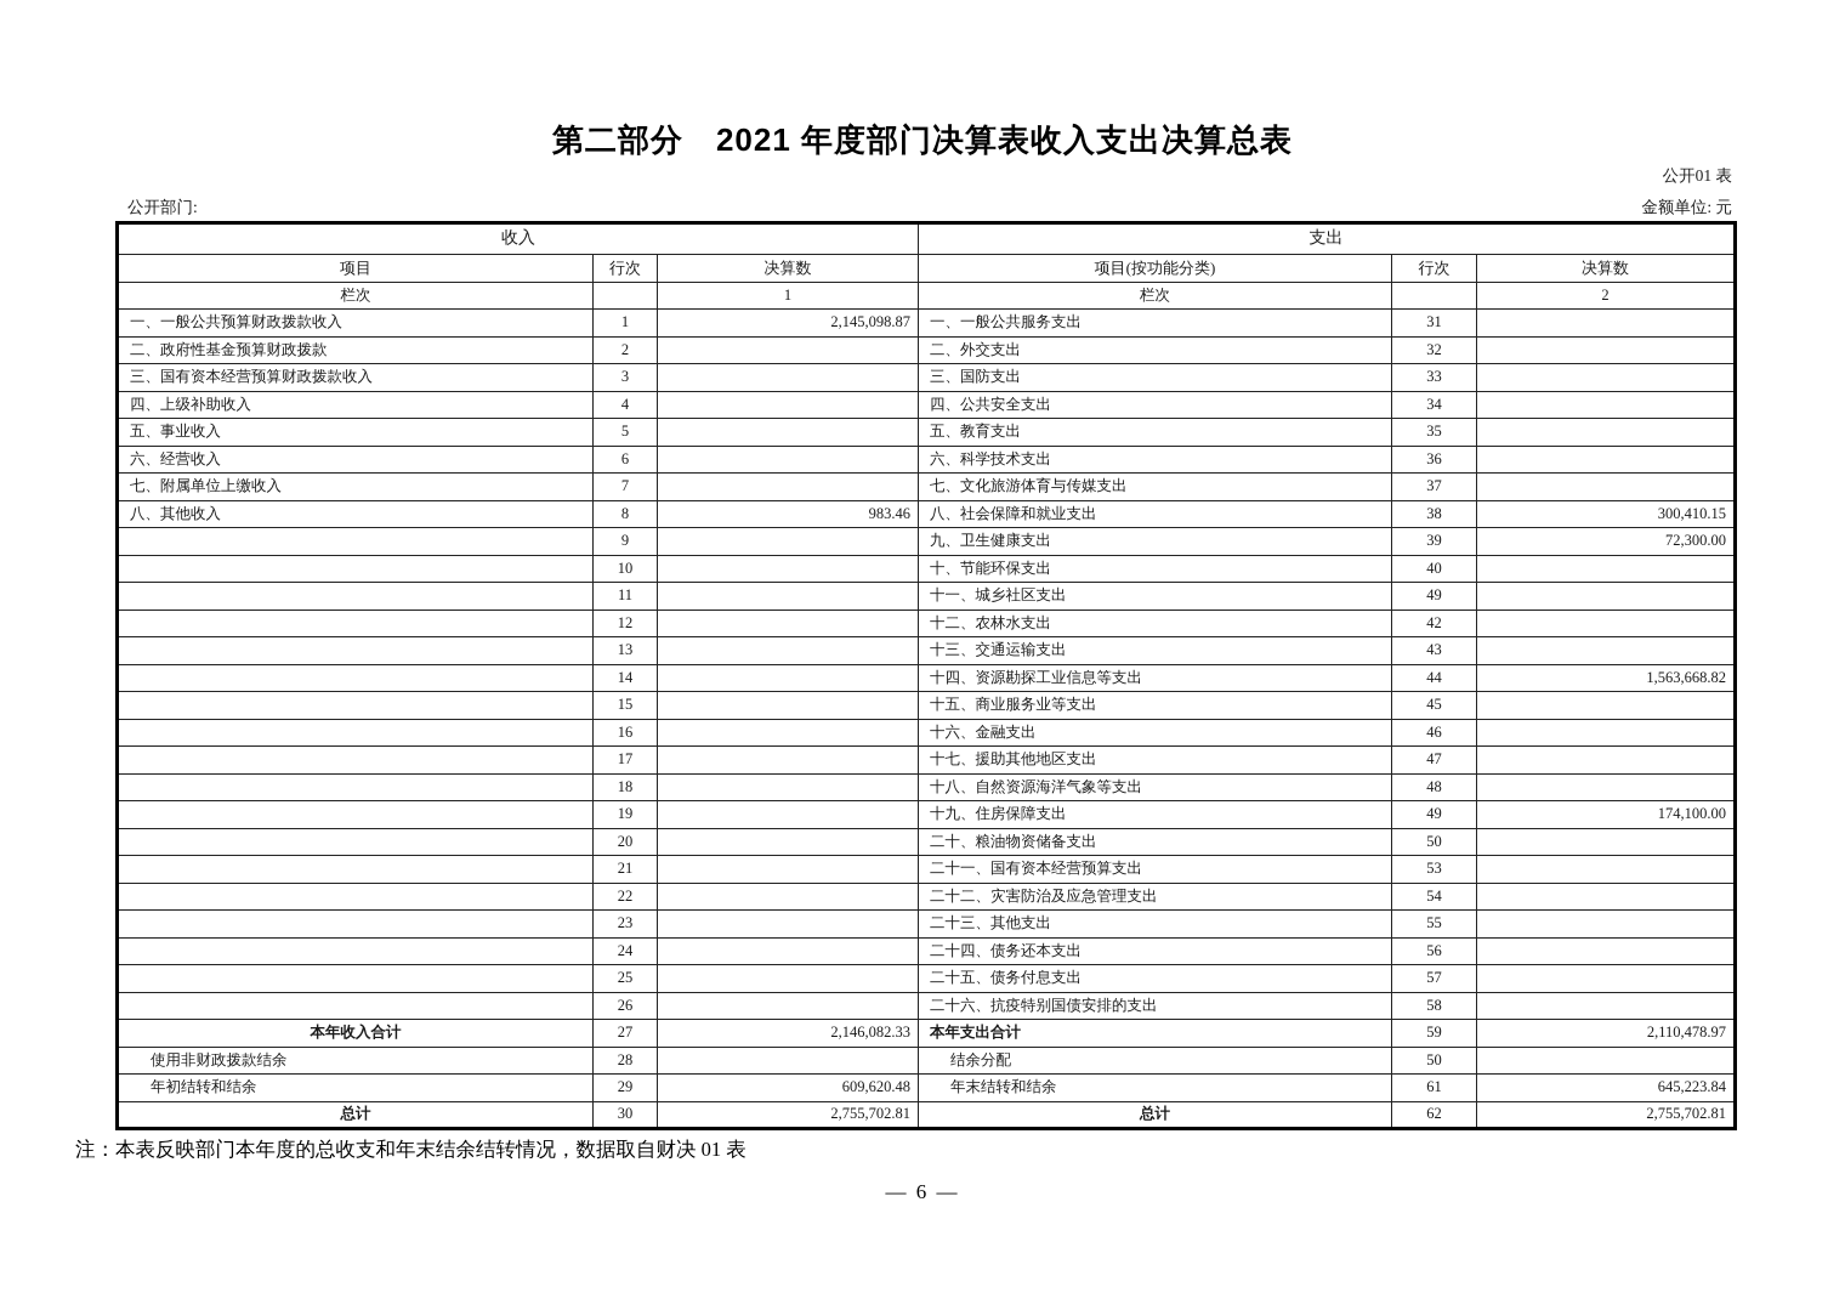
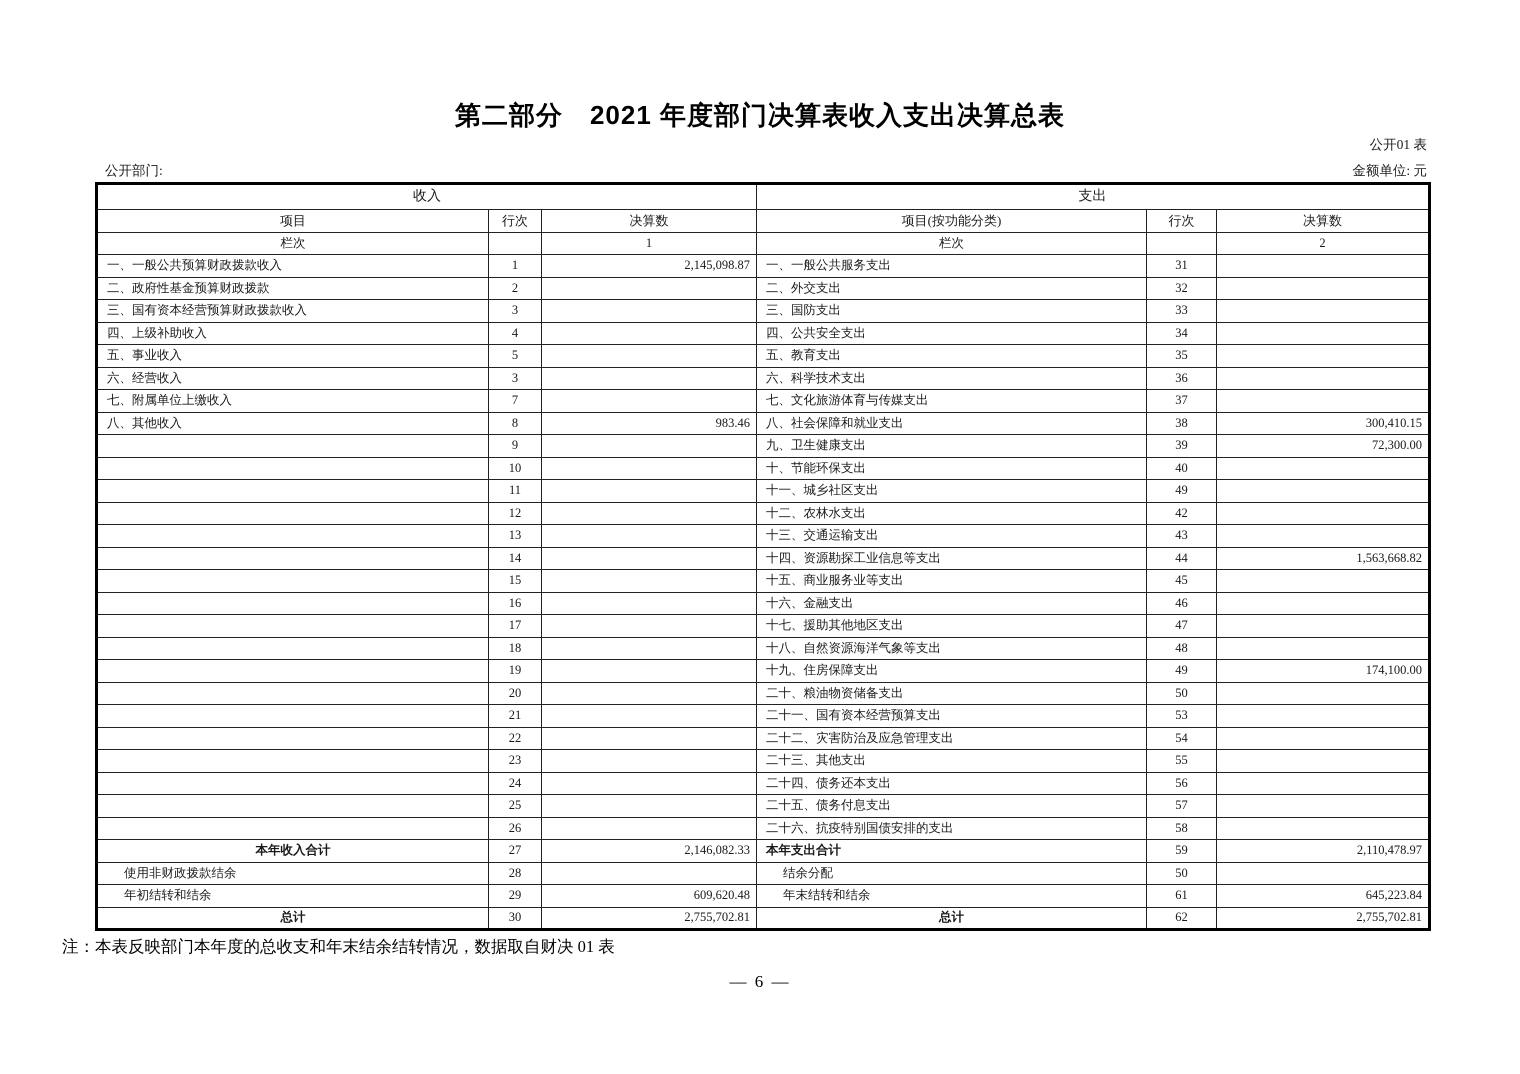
  第二部分 2021 年度部门决算表收入支出决算总表
  公开01 表
  公开部门:
  金额单位: 元
  收入	支出
  项目	行次	决算数	项目(按功能分类)	行次	决算数
  栏次		1	栏次		2
  一、一般公共预算财政拨款收入	1	2,145,098.87	一、一般公共服务支出	31
  二、政府性基金预算财政拨款	2		二、外交支出	32
  三、国有资本经营预算财政拨款收入	3		三、国防支出	33
  四、上级补助收入	4		四、公共安全支出	34
  五、事业收入	5		五、教育支出	35
- 六、经营收入	6		六、科学技术支出	36
+ 六、经营收入	3		六、科学技术支出	36
  七、附属单位上缴收入	7		七、文化旅游体育与传媒支出	37
  八、其他收入	8	983.46	八、社会保障和就业支出	38	300,410.15
  	9		九、卫生健康支出	39	72,300.00
  	10		十、节能环保支出	40
  	11		十一、城乡社区支出	49
  	12		十二、农林水支出	42
  	13		十三、交通运输支出	43
  	14		十四、资源勘探工业信息等支出	44	1,563,668.82
  	15		十五、商业服务业等支出	45
  	16		十六、金融支出	46
  	17		十七、援助其他地区支出	47
  	18		十八、自然资源海洋气象等支出	48
  	19		十九、住房保障支出	49	174,100.00
  	20		二十、粮油物资储备支出	50
  	21		二十一、国有资本经营预算支出	53
  	22		二十二、灾害防治及应急管理支出	54
  	23		二十三、其他支出	55
  	24		二十四、债务还本支出	56
  	25		二十五、债务付息支出	57
  	26		二十六、抗疫特别国债安排的支出	58
  本年收入合计	27	2,146,082.33	本年支出合计	59	2,110,478.97
  使用非财政拨款结余	28		结余分配	50
  年初结转和结余	29	609,620.48	年末结转和结余	61	645,223.84
  总计	30	2,755,702.81	总计	62	2,755,702.81
  注：本表反映部门本年度的总收支和年末结余结转情况，数据取自财决 01 表
  — 6 —
